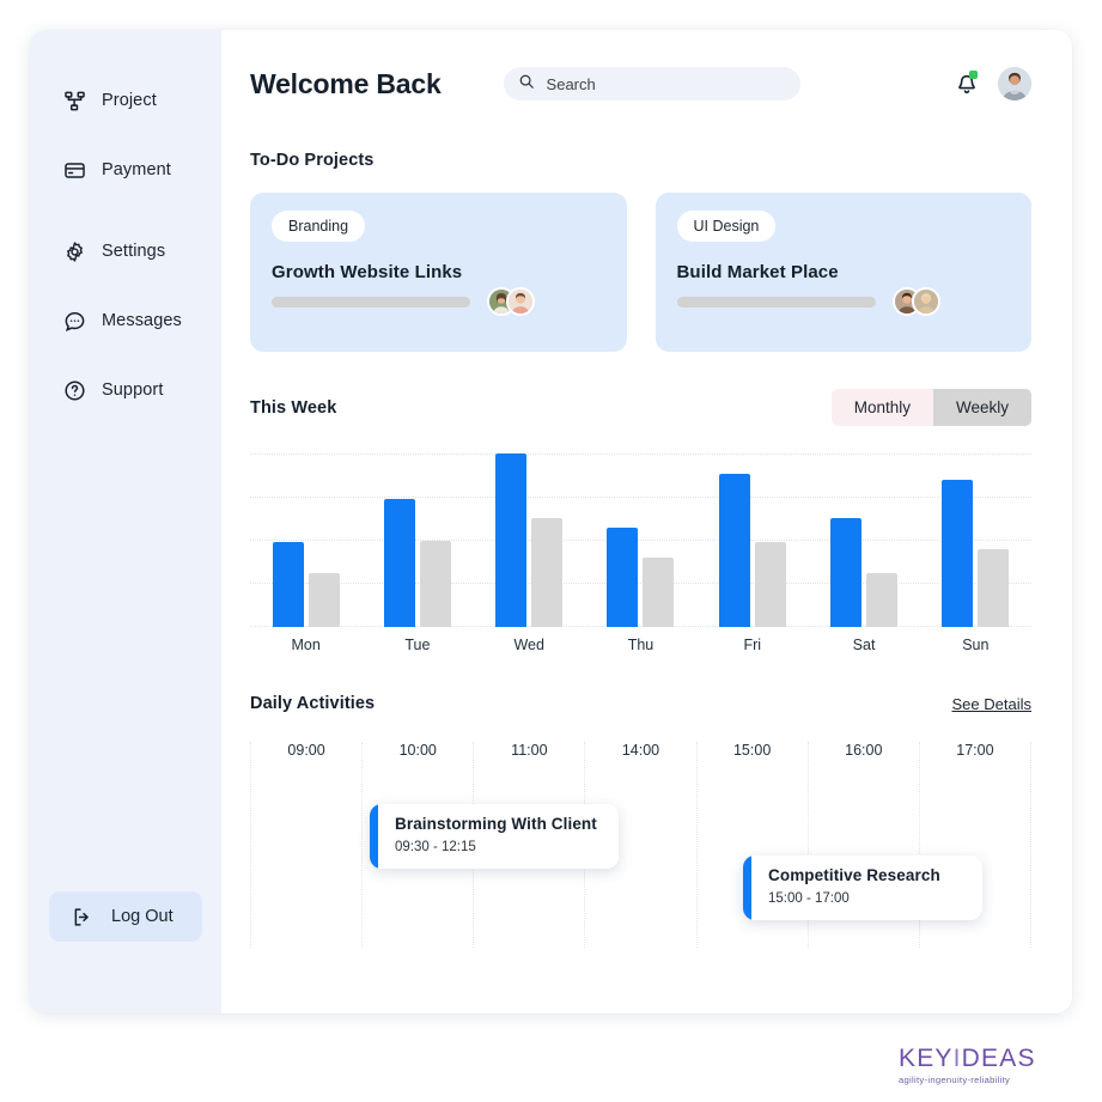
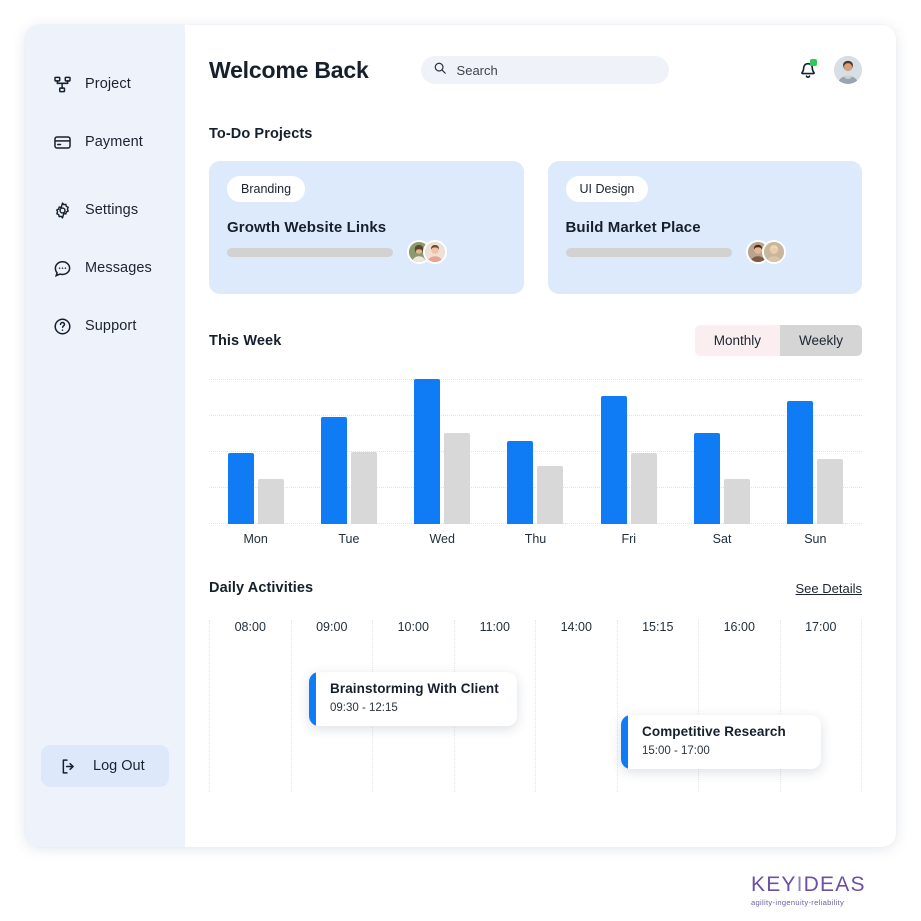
  Project
  Payment
  Settings
  Messages
  Support
  Log Out
  Welcome Back
  Search
  To-Do Projects
  Branding
  Growth Website Links
  UI Design
  Build Market Place
  This Week
  Monthly
  Weekly
  Mon
  Tue
  Wed
  Thu
  Fri
  Sat
  Sun
  Daily Activities
  See Details
+ 08:00
  09:00
  10:00
  11:00
  14:00
- 15:00
+ 15:15
  16:00
  17:00
  Brainstorming With Client
  09:30 - 12:15
  Competitive Research
  15:00 - 17:00
  KEYIDEAS
  agility-ingenuity-reliability
